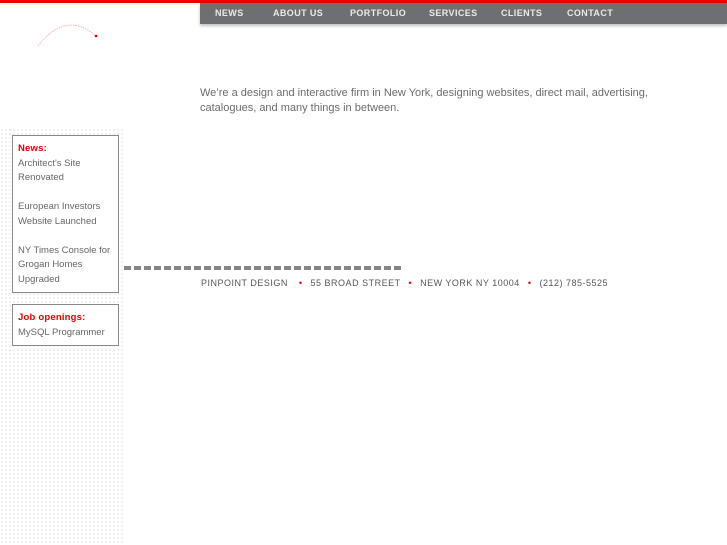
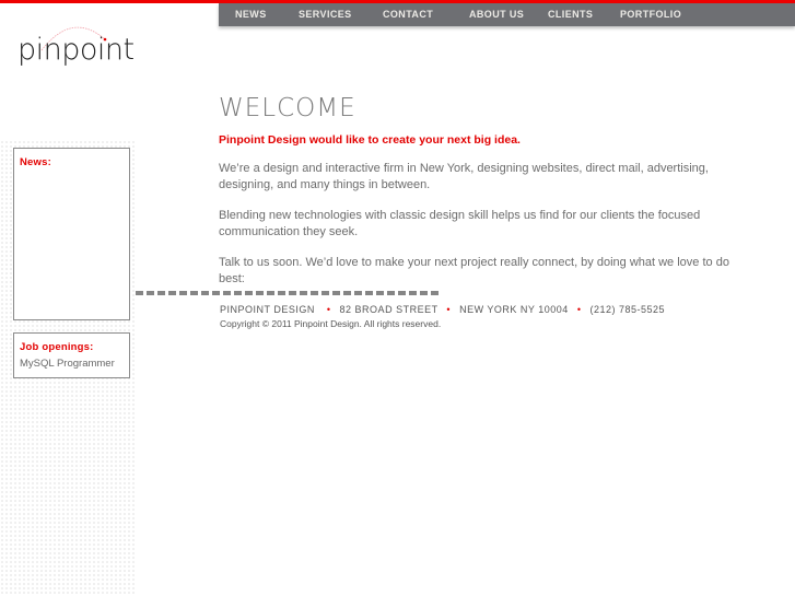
+ pinpoint
  NEWS
- ABOUT US
+ SERVICES
- PORTFOLIO
+ CONTACT
- SERVICES
+ ABOUT US
  CLIENTS
- CONTACT
+ PORTFOLIO
  News:
- Architect's Site
- Renovated
- European Investors
- Website Launched
- NY Times Console for
- Grogan Homes
- Upgraded
  Job openings:
  MySQL Programmer
+ WELCOME
+ Pinpoint Design would like to create your next big idea.
- We’re a design and interactive firm in New York, designing websites, direct mail, advertising, catalogues, and many things in between.
+ We’re a design and interactive firm in New York, designing websites, direct mail, advertising, designing, and many things in between.
+ Blending new technologies with classic design skill helps us find for our clients the focused communication they seek.
+ Talk to us soon. We’d love to make your next project really connect, by doing what we love to do best:
- PINPOINT DESIGN • 55 BROAD STREET • NEW YORK NY 10004 • (212) 785-5525
+ PINPOINT DESIGN • 82 BROAD STREET • NEW YORK NY 10004 • (212) 785-5525
+ Copyright © 2011 Pinpoint Design. All rights reserved.
